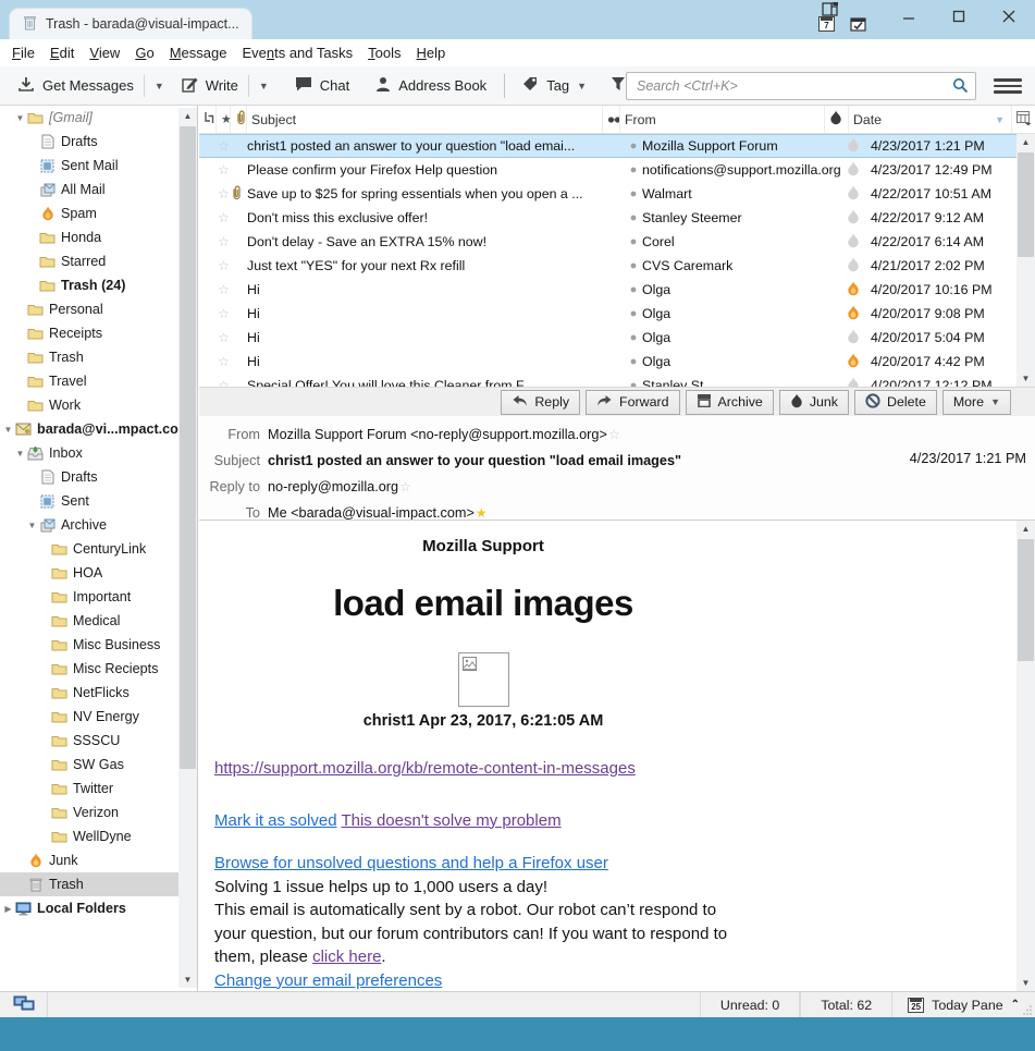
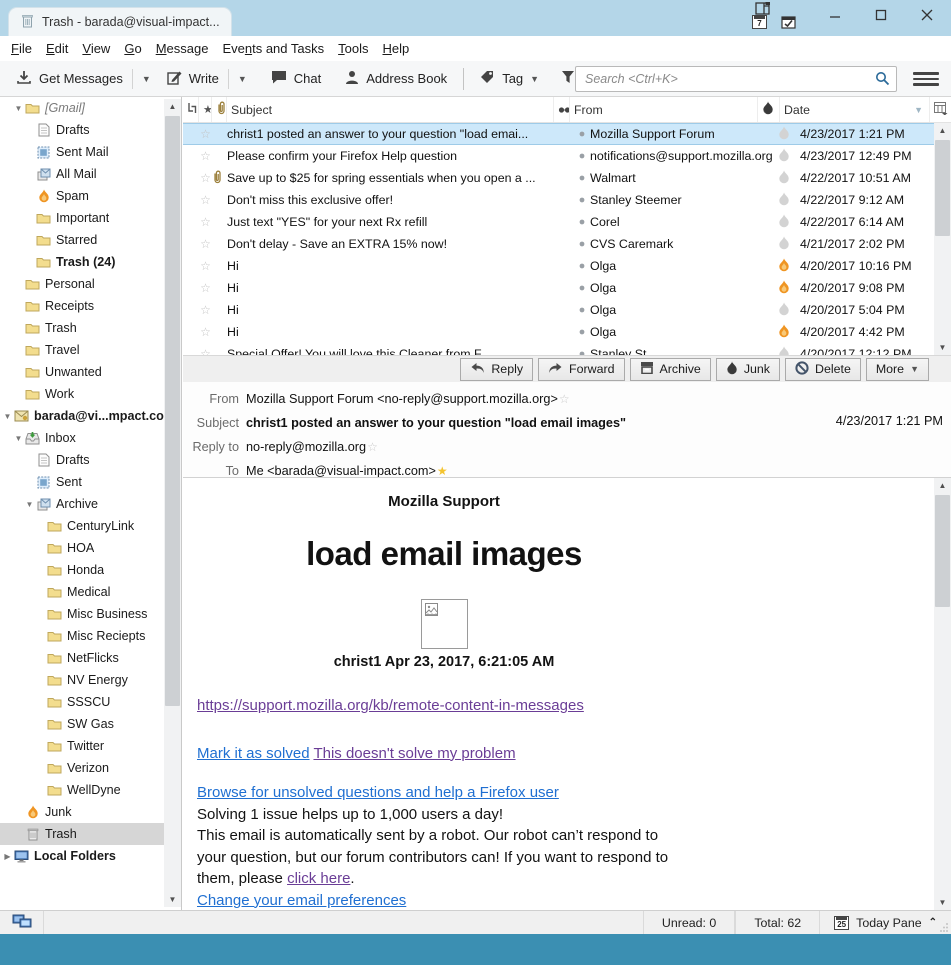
  Trash - barada@visual-impact...
  7
  File
  Edit
  View
  Go
  Message
  Events and Tasks
  Tools
  Help
  Get Messages
  ▼
  Write
  ▼
  Chat
  Address Book
  Tag
  ▼
  Search <Ctrl+K>
  ▼
  [Gmail]
  Drafts
  Sent Mail
  All Mail
  Spam
- Honda
+ Important
  Starred
  Trash (24)
  Personal
  Receipts
  Trash
  Travel
+ Unwanted
  Work
  ▼
  barada@vi...mpact.co
  ▼
  Inbox
  Drafts
  Sent
  ▼
  Archive
  CenturyLink
  HOA
- Important
+ Honda
  Medical
  Misc Business
  Misc Reciepts
  NetFlicks
  NV Energy
  SSSCU
  SW Gas
  Twitter
  Verizon
  WellDyne
  Junk
  Trash
  ▶
  Local Folders
  ▲
  ▼
  ★
  Subject
  From
  Date
  ▼
  ☆
  christ1 posted an answer to your question "load emai...
  Mozilla Support Forum
  4/23/2017 1:21 PM
  ☆
  Please confirm your Firefox Help question
  notifications@support.mozilla.org
  4/23/2017 12:49 PM
  ☆
  Save up to $25 for spring essentials when you open a ...
  Walmart
  4/22/2017 10:51 AM
  ☆
  Don't miss this exclusive offer!
  Stanley Steemer
  4/22/2017 9:12 AM
  ☆
- Don't delay - Save an EXTRA 15% now!
+ Just text "YES" for your next Rx refill
  Corel
  4/22/2017 6:14 AM
  ☆
- Just text "YES" for your next Rx refill
+ Don't delay - Save an EXTRA 15% now!
  CVS Caremark
  4/21/2017 2:02 PM
  ☆
  Hi
  Olga
  4/20/2017 10:16 PM
  ☆
  Hi
  Olga
  4/20/2017 9:08 PM
  ☆
  Hi
  Olga
  4/20/2017 5:04 PM
  ☆
  Hi
  Olga
  4/20/2017 4:42 PM
  ☆
  Special Offer! You will love this Cleaner from F...
  Stanley St...
  4/20/2017 12:12 PM
  ▲
  ▼
  Reply
  Forward
  Archive
  Junk
  Delete
  More
  ▼
  From
  Mozilla Support Forum <no-reply@support.mozilla.org>
  ☆
  Subject
  christ1 posted an answer to your question "load email images"
  Reply to
  no-reply@mozilla.org
  ☆
  To
  Me <barada@visual-impact.com>
  ★
  4/23/2017 1:21 PM
  Mozilla Support
  load email images
  christ1 Apr 23, 2017, 6:21:05 AM
  https://support.mozilla.org/kb/remote-content-in-messages
  Mark it as solved This doesn't solve my problem
  Browse for unsolved questions and help a Firefox user
  Solving 1 issue helps up to 1,000 users a day!
  This email is automatically sent by a robot. Our robot can’t respond to your question, but our forum contributors can! If you want to respond to them, please click here.
  Change your email preferences
  ▲
  ▼
  Unread: 0
  Total: 62
  25
  Today Pane
  ⌃
